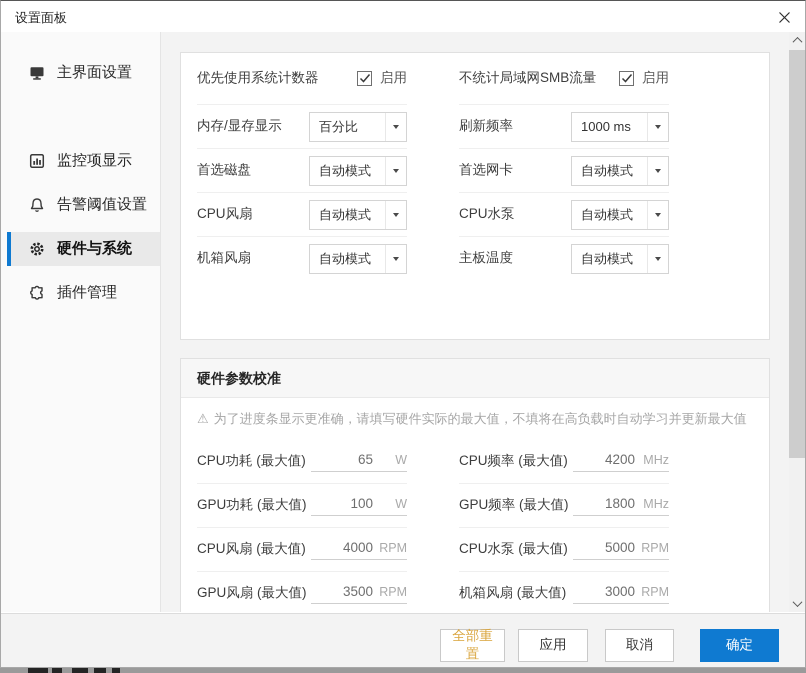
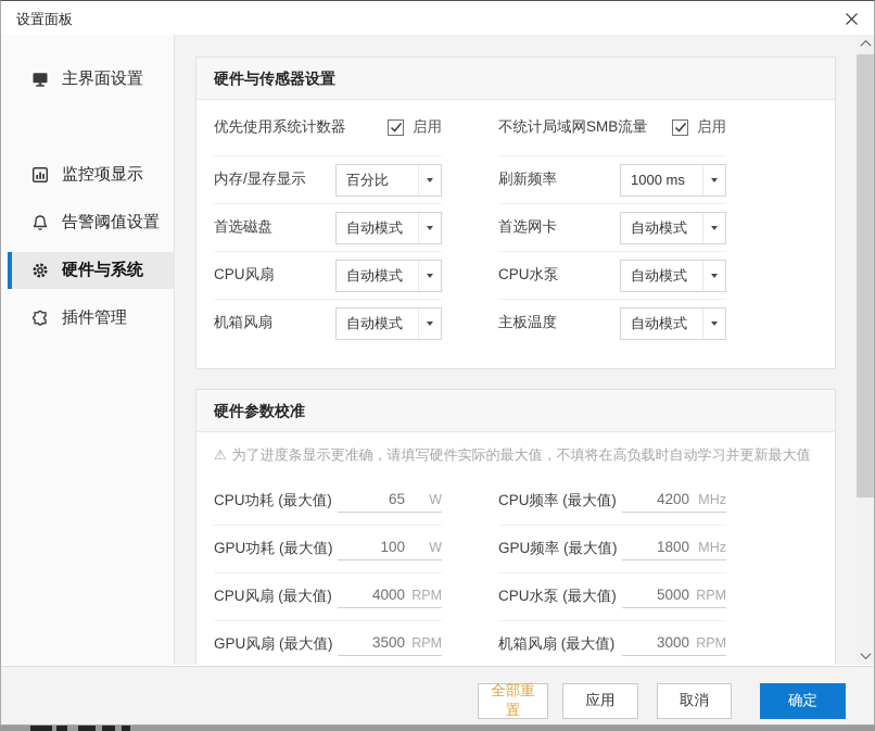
  设置面板
  主界面设置
  监控项显示
  告警阈值设置
  硬件与系统
  插件管理
+ 硬件与传感器设置
  优先使用系统计数器
  启用
  不统计局域网SMB流量
  启用
  内存/显存显示
  百分比
  刷新频率
  1000 ms
  首选磁盘
  自动模式
  首选网卡
  自动模式
  CPU风扇
  自动模式
  CPU水泵
  自动模式
  机箱风扇
  自动模式
  主板温度
  自动模式
  硬件参数校准
  ⚠
  为了进度条显示更准确，请填写硬件实际的最大值，不填将在高负载时自动学习并更新最大值
  CPU功耗 (最大值)
  65
  W
  CPU频率 (最大值)
  4200
  MHz
  GPU功耗 (最大值)
  100
  W
  GPU频率 (最大值)
  1800
  MHz
  CPU风扇 (最大值)
  4000
  RPM
  CPU水泵 (最大值)
  5000
  RPM
  GPU风扇 (最大值)
  3500
  RPM
  机箱风扇 (最大值)
  3000
  RPM
  全部重置
  应用
  取消
  确定
